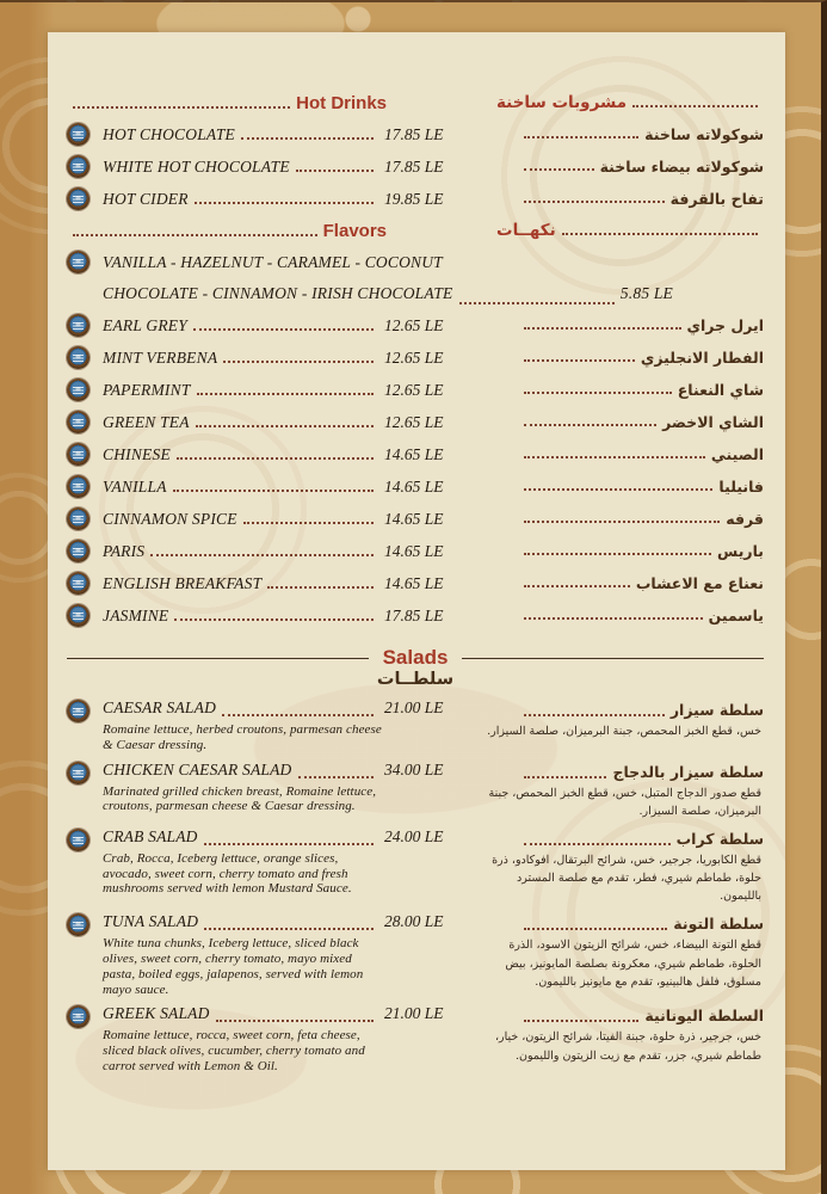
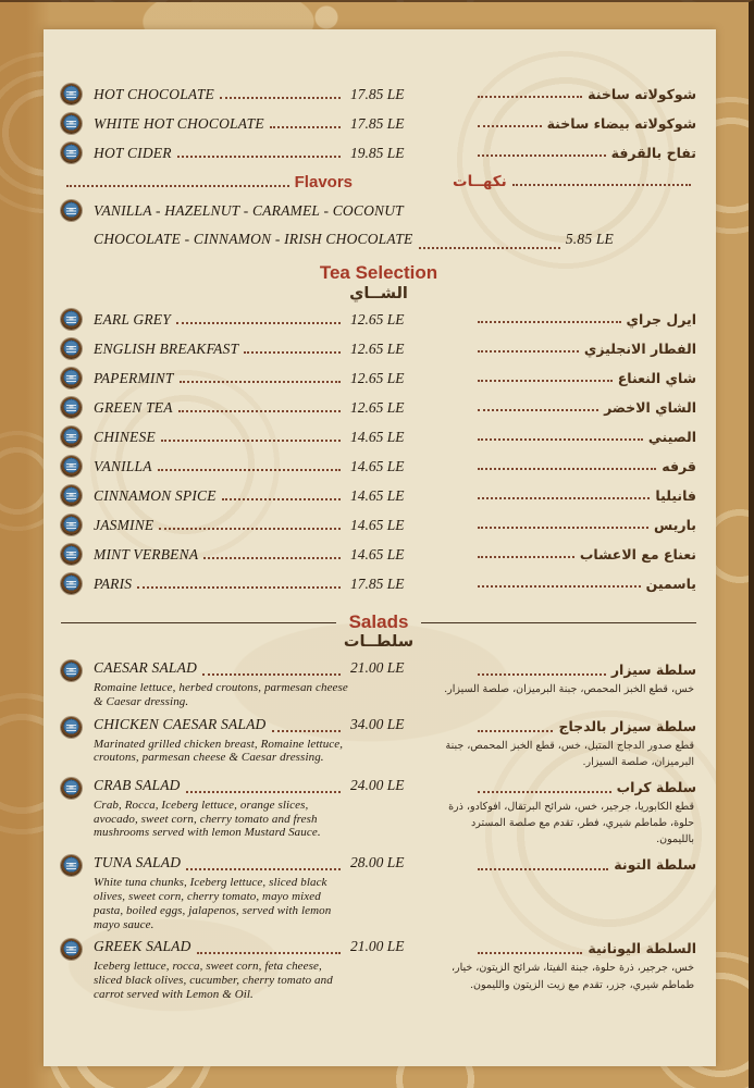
- Hot Drinks
- مشروبات ساخنة
  HOT CHOCOLATE
  17.85 LE
  شوكولاته ساخنة
  WHITE HOT CHOCOLATE
  17.85 LE
  شوكولاته بيضاء ساخنة
  HOT CIDER
  19.85 LE
  تفاح بالقرفة
  Flavors
  نكهــات
  VANILLA - HAZELNUT - CARAMEL - COCONUT
  CHOCOLATE - CINNAMON - IRISH CHOCOLATE
  5.85 LE
+ Tea Selection
+ الشــاي
  EARL GREY
  12.65 LE
  ايرل جراي
- MINT VERBENA
+ ENGLISH BREAKFAST
  12.65 LE
  الفطار الانجليزي
  PAPERMINT
  12.65 LE
  شاي النعناع
  GREEN TEA
  12.65 LE
  الشاي الاخضر
  CHINESE
  14.65 LE
  الصيني
  VANILLA
  14.65 LE
- فانيليا
+ قرفه
  CINNAMON SPICE
  14.65 LE
- قرفه
+ فانيليا
- PARIS
+ JASMINE
  14.65 LE
  باريس
- ENGLISH BREAKFAST
+ MINT VERBENA
  14.65 LE
  نعناع مع الاعشاب
- JASMINE
+ PARIS
  17.85 LE
  ياسمين
  Salads
  سلطــات
  CAESAR SALAD
  21.00 LE
  سلطة سيزار
  Romaine lettuce, herbed croutons, parmesan cheese & Caesar dressing.
  خس، قطع الخبز المحمص، جبنة البرميزان، صلصة السيزار.
  CHICKEN CAESAR SALAD
  34.00 LE
  سلطة سيزار بالدجاج
  Marinated grilled chicken breast, Romaine lettuce, croutons, parmesan cheese & Caesar dressing.
  قطع صدور الدجاج المتبل، خس، قطع الخبز المحمص، جبنة البرميزان، صلصة السيزار.
  CRAB SALAD
  24.00 LE
  سلطة كراب
  Crab, Rocca, Iceberg lettuce, orange slices, avocado, sweet corn, cherry tomato and fresh mushrooms served with lemon Mustard Sauce.
  قطع الكابوريا، جرجير، خس، شرائح البرتقال، افوكادو، ذرة حلوة، طماطم شيري، فطر، تقدم مع صلصة المسترد بالليمون.
  TUNA SALAD
  28.00 LE
  سلطة التونة
  White tuna chunks, Iceberg lettuce, sliced black olives, sweet corn, cherry tomato, mayo mixed pasta, boiled eggs, jalapenos, served with lemon mayo sauce.
- قطع التونة البيضاء، خس، شرائح الزيتون الاسود، الذرة الحلوة، طماطم شيري، معكرونة بصلصة المايونيز، بيض مسلوق، فلفل هالبينيو، تقدم مع مايونيز بالليمون.
  GREEK SALAD
  21.00 LE
  السلطة اليونانية
- Romaine lettuce, rocca, sweet corn, feta cheese, sliced black olives, cucumber, cherry tomato and carrot served with Lemon & Oil.
+ Iceberg lettuce, rocca, sweet corn, feta cheese, sliced black olives, cucumber, cherry tomato and carrot served with Lemon & Oil.
  خس، جرجير، ذرة حلوة، جبنة الفيتا، شرائح الزيتون، خيار، طماطم شيري، جزر، تقدم مع زيت الزيتون والليمون.
